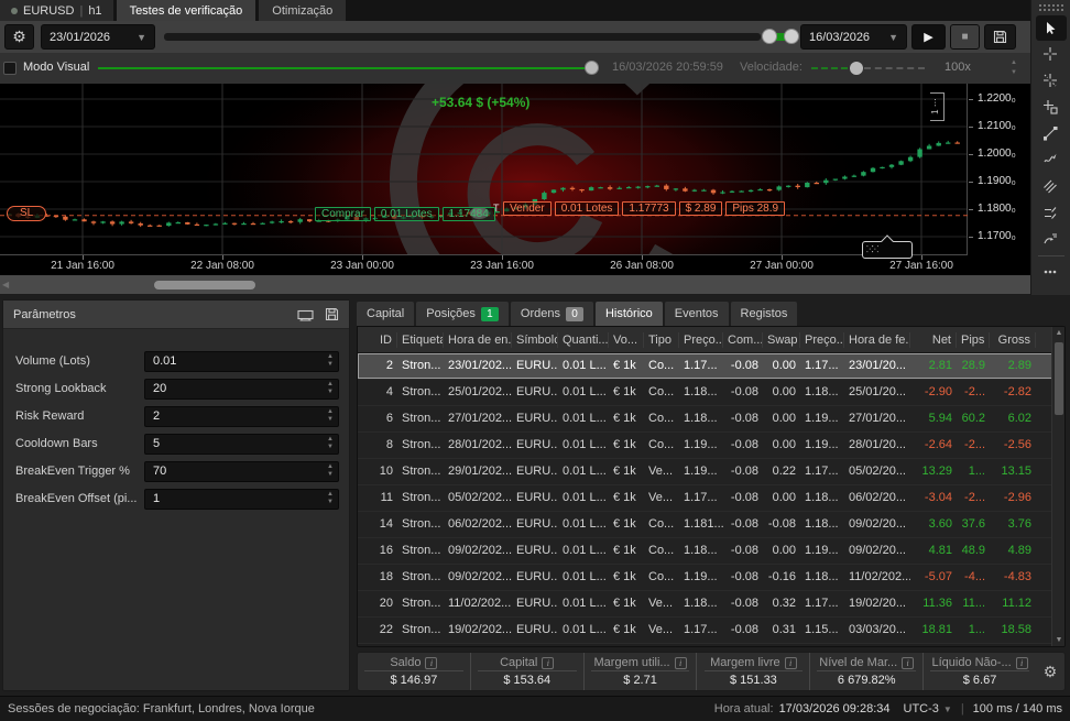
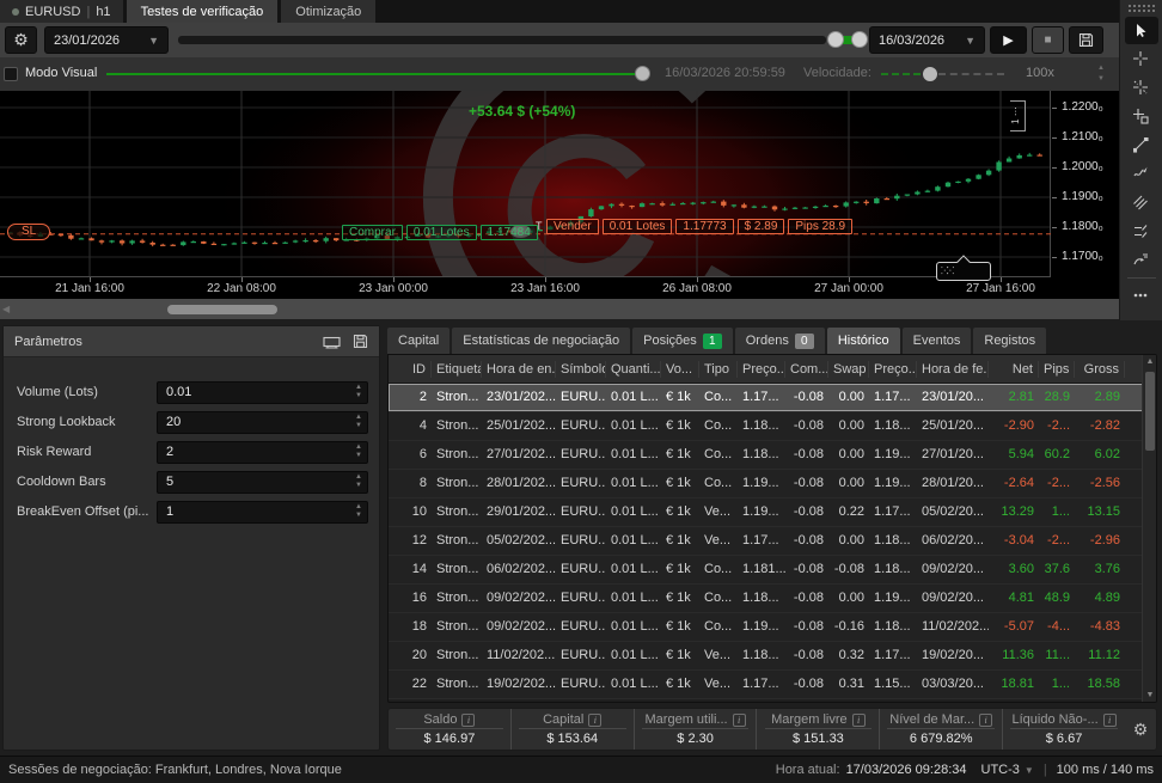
  EURUSD
  |
  h1
  Testes de verificação
  Otimização
  ⚙
  23/01/2026
  ▼
  16/03/2026
  ▼
  ▶
  ■
  Modo Visual
  16/03/2026 20:59:59
  Velocidade:
  100x
  1.2200₀
  1.2100₀
  1.2000₀
  1.1900₀
  1.1800₀
  1.1700₀
  21 Jan 16:00
  22 Jan 08:00
  23 Jan 00:00
  23 Jan 16:00
  26 Jan 08:00
  27 Jan 00:00
  27 Jan 16:00
  +53.64 $ (+54%)
  SL
  Comprar
  0.01 Lotes
  1.17484
  T
  Vender
  0.01 Lotes
  1.17773
  $ 2.89
  Pips 28.9
  ⁙⁙
  ◀
  Parâmetros
  Volume (Lots)
  0.01
  Strong Lookback
  20
  Risk Reward
  2
  Cooldown Bars
  5
- BreakEven Trigger %
- 70
  BreakEven Offset (pi...
  1
  Capital
+ Estatísticas de negociação
  Posições
  1
  Ordens
  0
  Histórico
  Eventos
  Registos
  ID
  Etiqueta
  Hora de en.
  Símbolo
  Quanti...
  Vo...
  Tipo
  Preço..
  Com...
  Swap
  Preço..
  Hora de fe..
  Net
  Pips
  Gross
  2
  Stron...
  23/01/202...
  EURU..
  0.01 L...
  € 1k
  Co...
  1.17...
  -0.08
  0.00
  1.17...
  23/01/20...
  2.81
  28.9
  2.89
  4
  Stron...
  25/01/202...
  EURU..
  0.01 L...
  € 1k
  Co...
  1.18...
  -0.08
  0.00
  1.18...
  25/01/20...
  -2.90
  -2...
  -2.82
  6
  Stron...
  27/01/202...
  EURU..
  0.01 L...
  € 1k
  Co...
  1.18...
  -0.08
  0.00
  1.19...
  27/01/20...
  5.94
  60.2
  6.02
  8
  Stron...
  28/01/202...
  EURU..
  0.01 L...
  € 1k
  Co...
  1.19...
  -0.08
  0.00
  1.19...
  28/01/20...
  -2.64
  -2...
  -2.56
  10
  Stron...
  29/01/202...
  EURU..
  0.01 L...
  € 1k
  Ve...
  1.19...
  -0.08
  0.22
  1.17...
  05/02/20...
  13.29
  1...
  13.15
- 11
+ 12
  Stron...
  05/02/202...
  EURU..
  0.01 L...
  € 1k
  Ve...
  1.17...
  -0.08
  0.00
  1.18...
  06/02/20...
  -3.04
  -2...
  -2.96
  14
  Stron...
  06/02/202...
  EURU..
  0.01 L...
  € 1k
  Co...
  1.181...
  -0.08
  -0.08
  1.18...
  09/02/20...
  3.60
  37.6
  3.76
  16
  Stron...
  09/02/202...
  EURU..
  0.01 L...
  € 1k
  Co...
  1.18...
  -0.08
  0.00
  1.19...
  09/02/20...
  4.81
  48.9
  4.89
  18
  Stron...
  09/02/202...
  EURU..
  0.01 L...
  € 1k
  Co...
  1.19...
  -0.08
  -0.16
  1.18...
  11/02/202...
  -5.07
  -4...
  -4.83
  20
  Stron...
  11/02/202...
  EURU..
  0.01 L...
  € 1k
  Ve...
  1.18...
  -0.08
  0.32
  1.17...
  19/02/20...
  11.36
  11...
  11.12
  22
  Stron...
  19/02/202...
  EURU..
  0.01 L...
  € 1k
  Ve...
  1.17...
  -0.08
  0.31
  1.15...
  03/03/20...
  18.81
  1...
  18.58
  Saldo
  i
  $ 146.97
  Capital
  i
  $ 153.64
  Margem utili...
  i
- $ 2.71
+ $ 2.30
  Margem livre
  i
  $ 151.33
  Nível de Mar...
  i
  6 679.82%
  Líquido Não-...
  i
  $ 6.67
  ⚙
  Sessões de negociação: Frankfurt, Londres, Nova Iorque
  Hora atual:
  17/03/2026 09:28:34
  UTC-3
  ▼
  |
  100 ms / 140 ms
